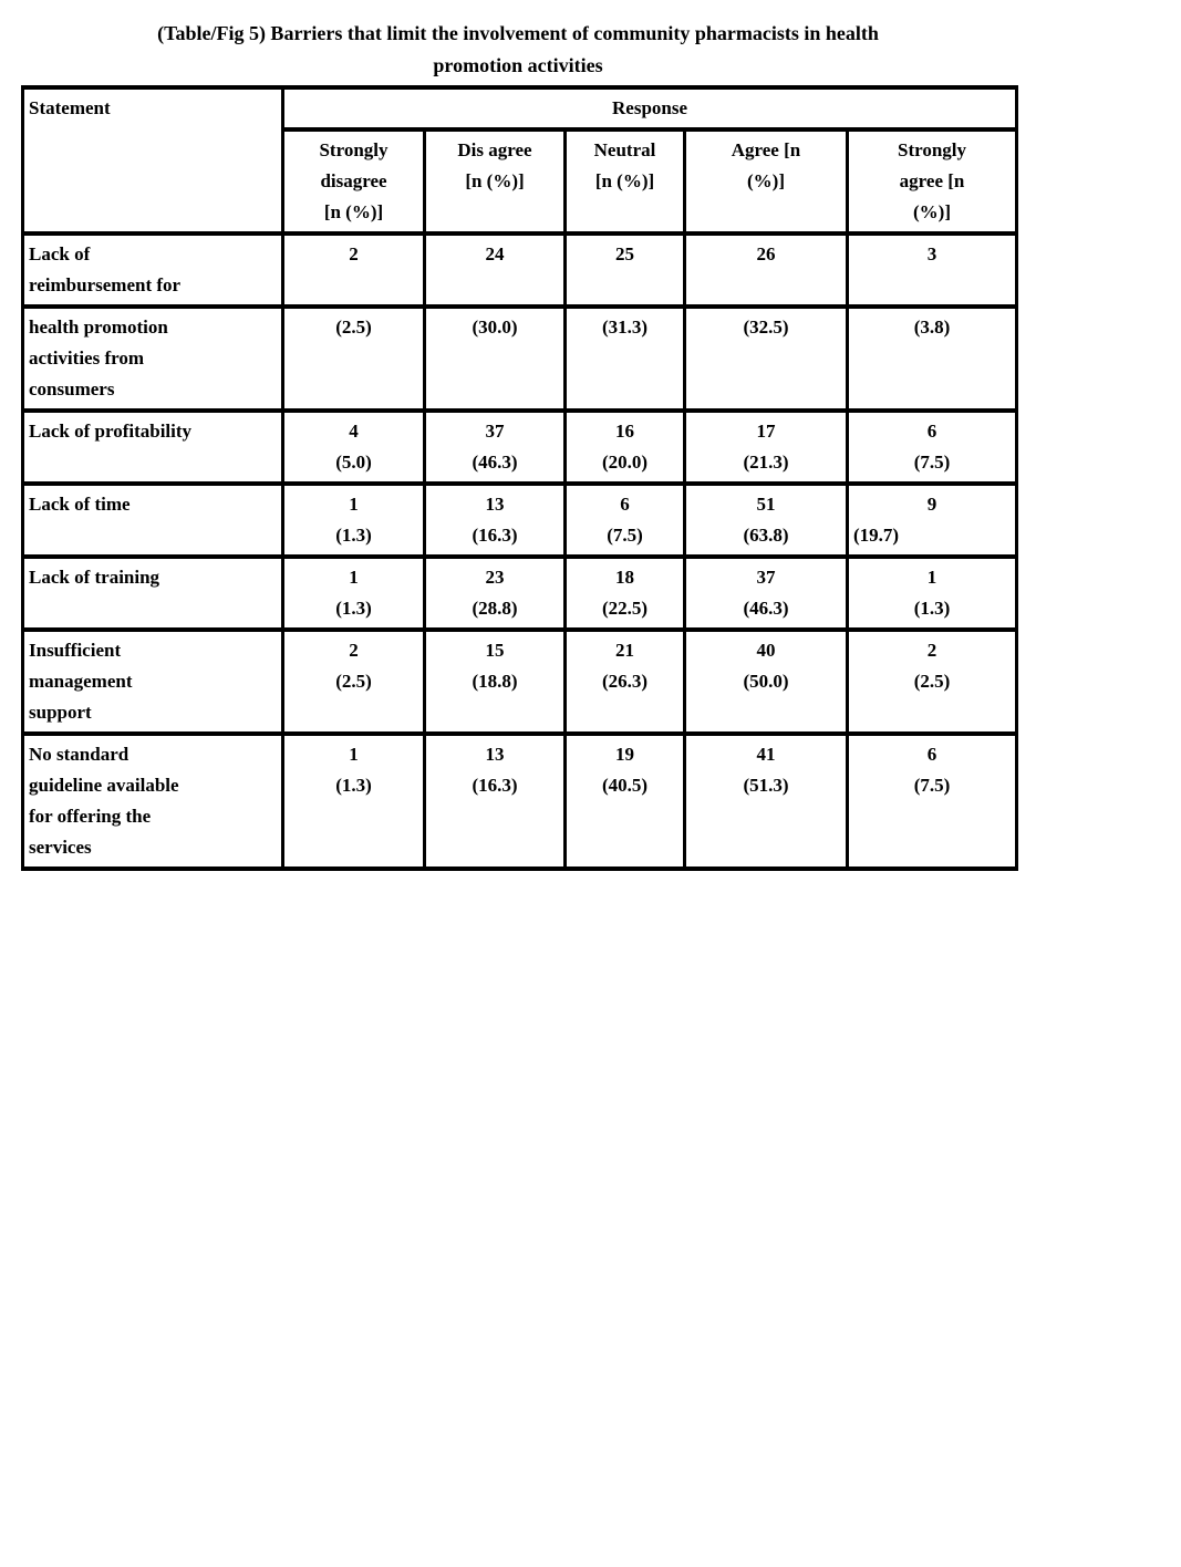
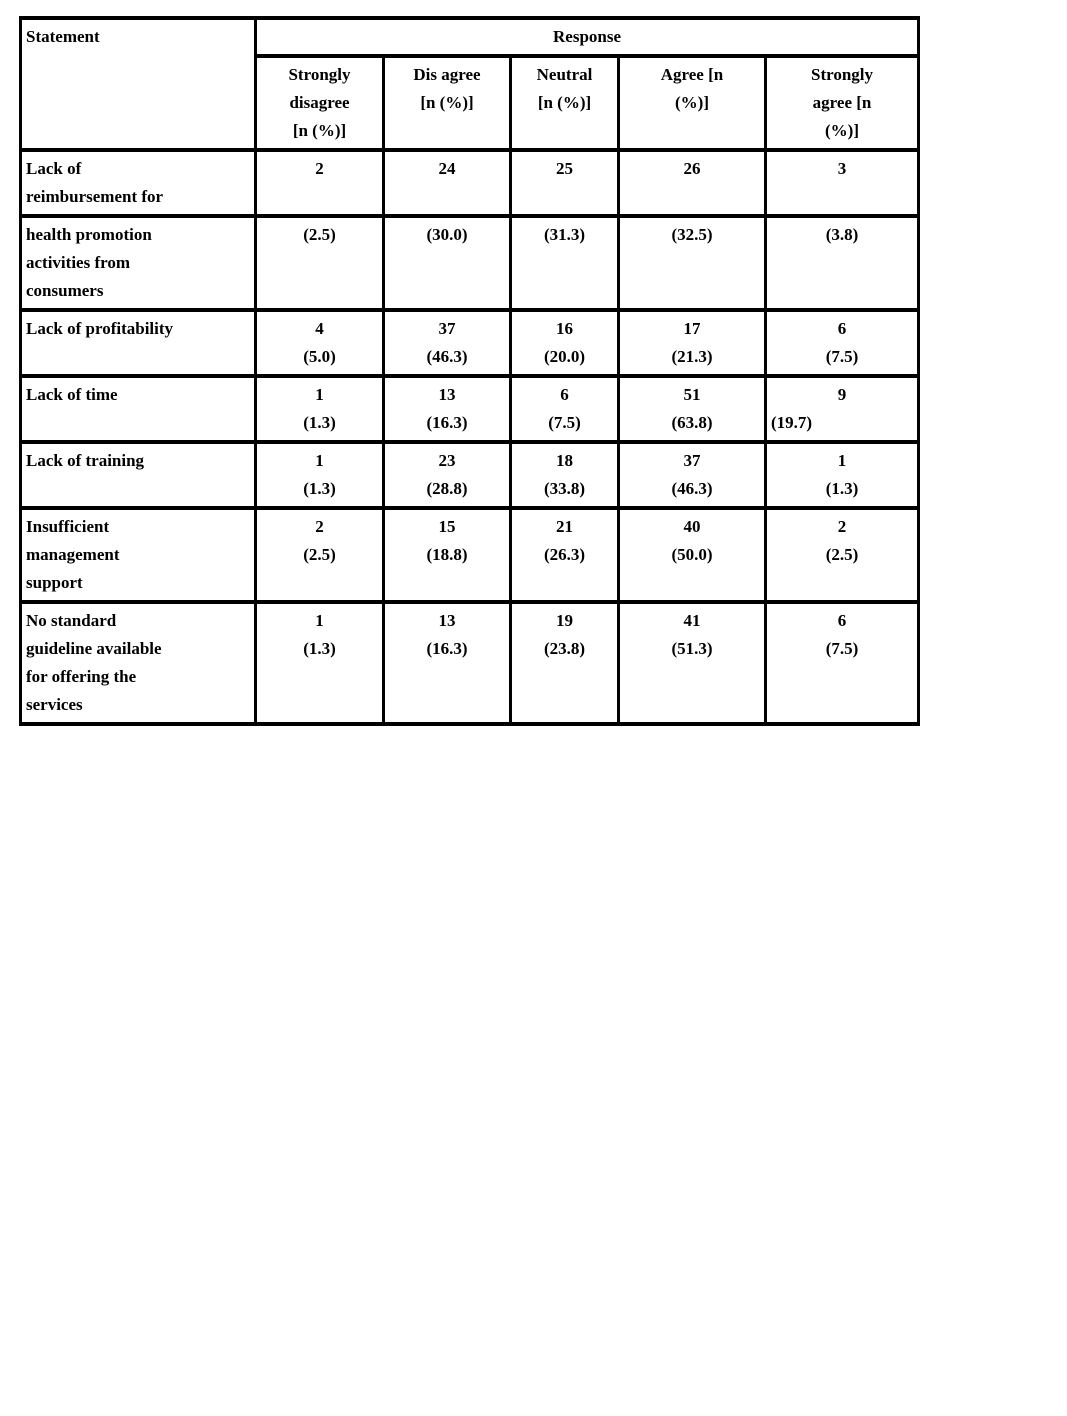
- (Table/Fig 5) Barriers that limit the involvement of community pharmacists in health
- promotion activities
  Statement	Response
  Stronglydisagree[n (%)]	Dis agree[n (%)]	Neutral[n (%)]	Agree [n(%)]	Stronglyagree [n(%)]
  Lack ofreimbursement for	2	24	25	26	3
  health promotionactivities fromconsumers	(2.5)	(30.0)	(31.3)	(32.5)	(3.8)
  Lack of profitability	4(5.0)	37(46.3)	16(20.0)	17(21.3)	6(7.5)
  Lack of time	1(1.3)	13(16.3)	6(7.5)	51(63.8)	9(19.7)
- Lack of training	1(1.3)	23(28.8)	18(22.5)	37(46.3)	1(1.3)
+ Lack of training	1(1.3)	23(28.8)	18(33.8)	37(46.3)	1(1.3)
  Insufficientmanagementsupport	2(2.5)	15(18.8)	21(26.3)	40(50.0)	2(2.5)
- No standardguideline availablefor offering theservices	1(1.3)	13(16.3)	19(40.5)	41(51.3)	6(7.5)
+ No standardguideline availablefor offering theservices	1(1.3)	13(16.3)	19(23.8)	41(51.3)	6(7.5)
